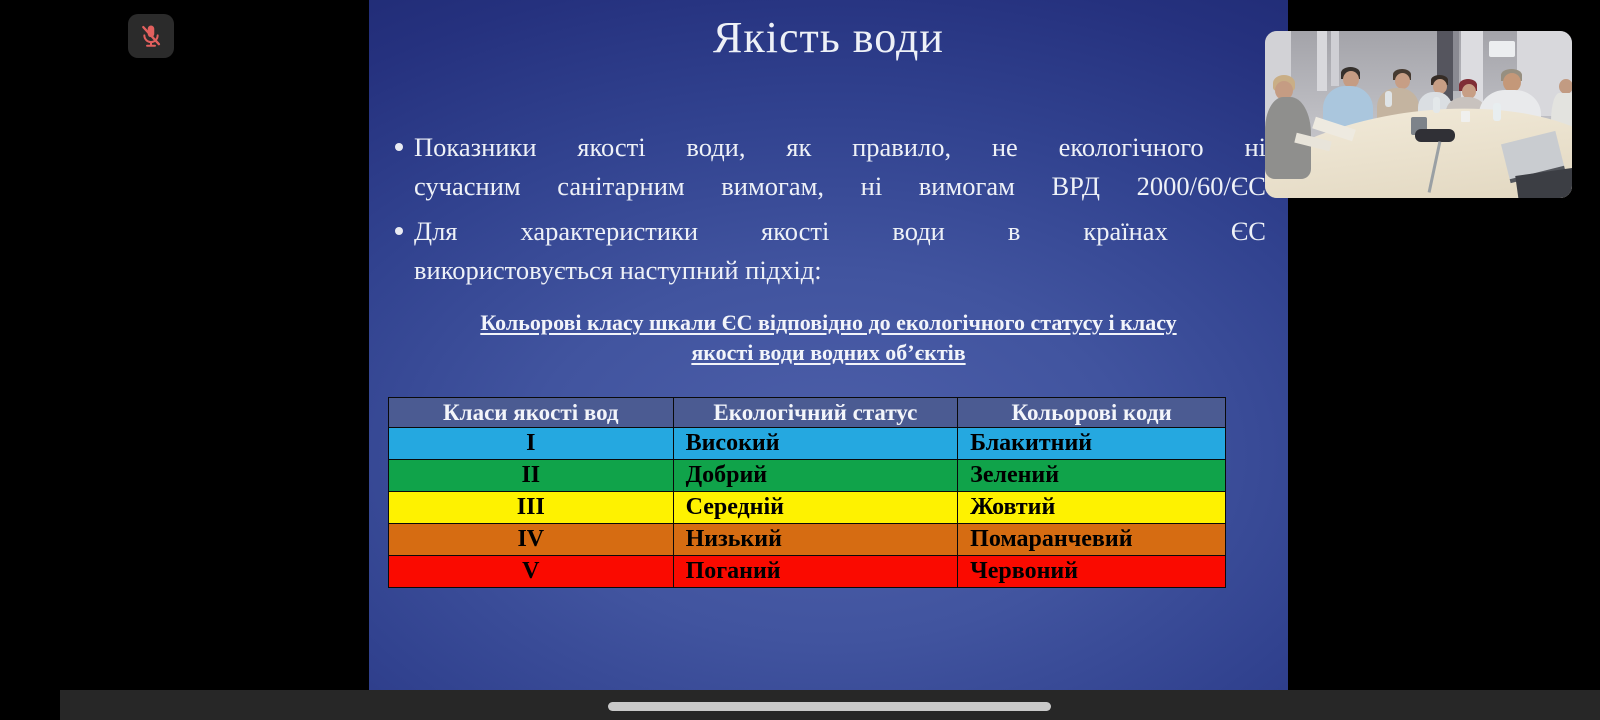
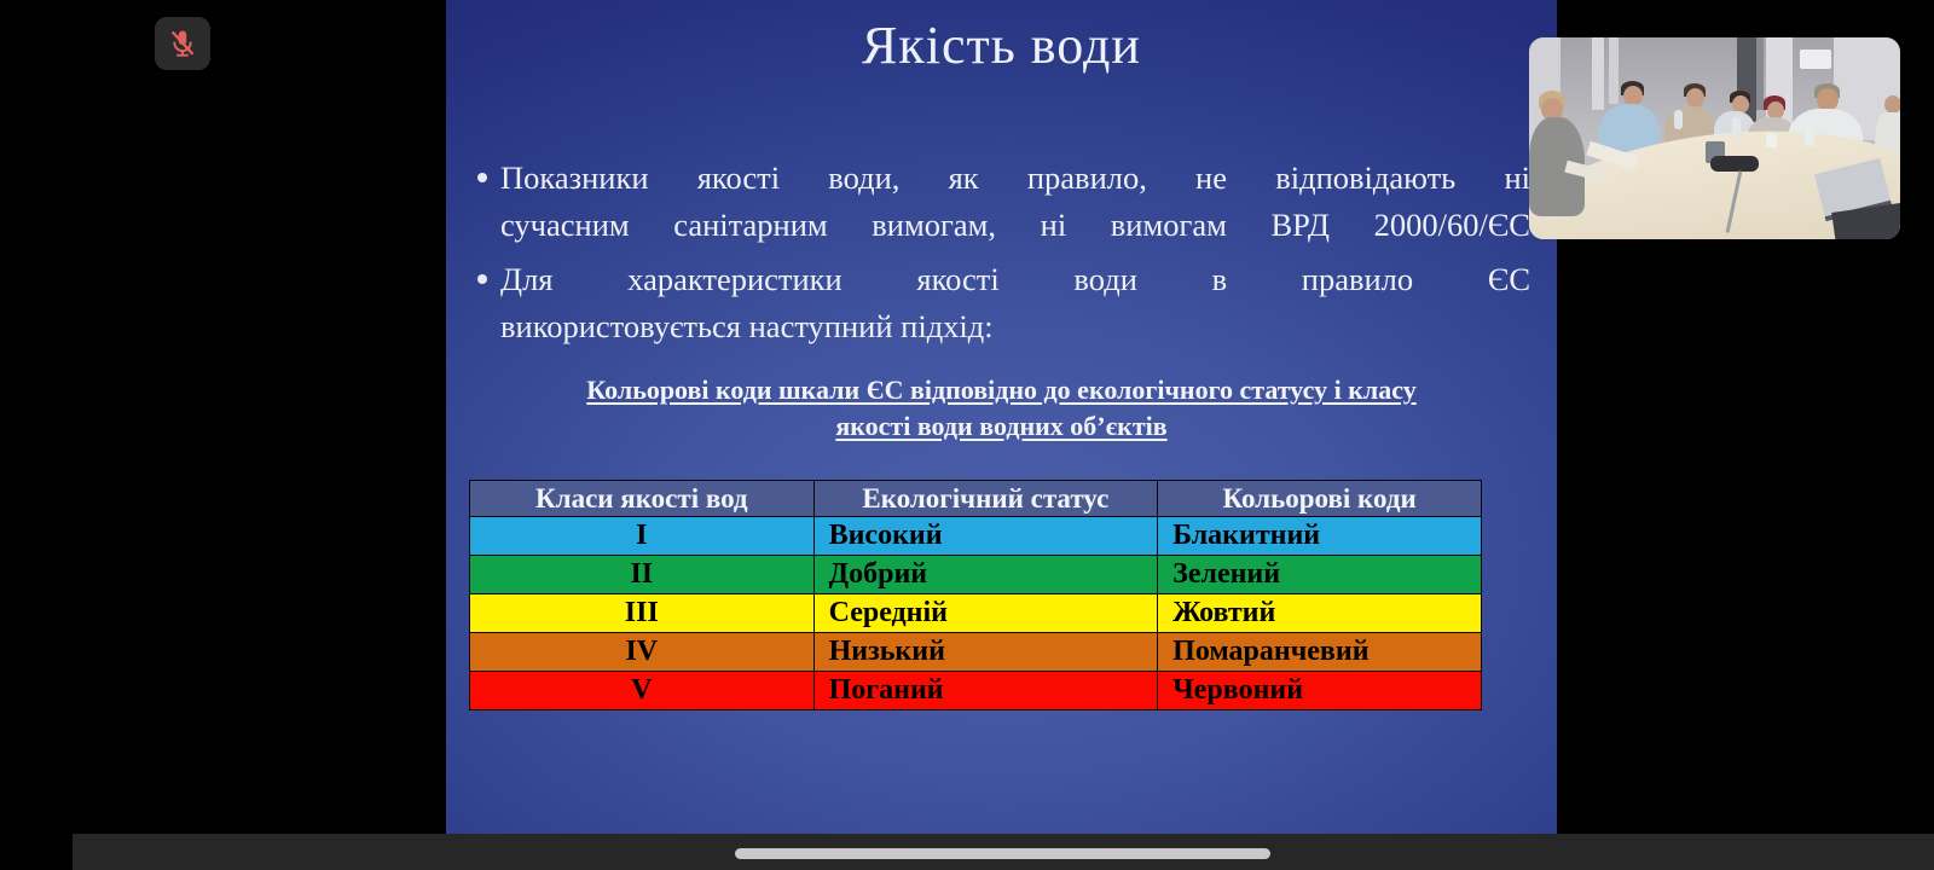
  Якість води
- Показники якості води, як правило, не екологічного ні
+ Показники якості води, як правило, не відповідають ні
  сучасним санітарним вимогам, ні вимогам ВРД 2000/60/ЄС
- Для характеристики якості води в країнах ЄС
+ Для характеристики якості води в правило ЄС
  використовується наступний підхід:
- Кольорові класу шкали ЄС відповідно до екологічного статусу і класу
+ Кольорові коди шкали ЄС відповідно до екологічного статусу і класу
  якості води водних об’єктів
  Класи якості вод	Екологічний статус	Кольорові коди
  I	Високий	Блакитний
  II	Добрий	Зелений
  III	Середній	Жовтий
  IV	Низький	Помаранчевий
  V	Поганий	Червоний
